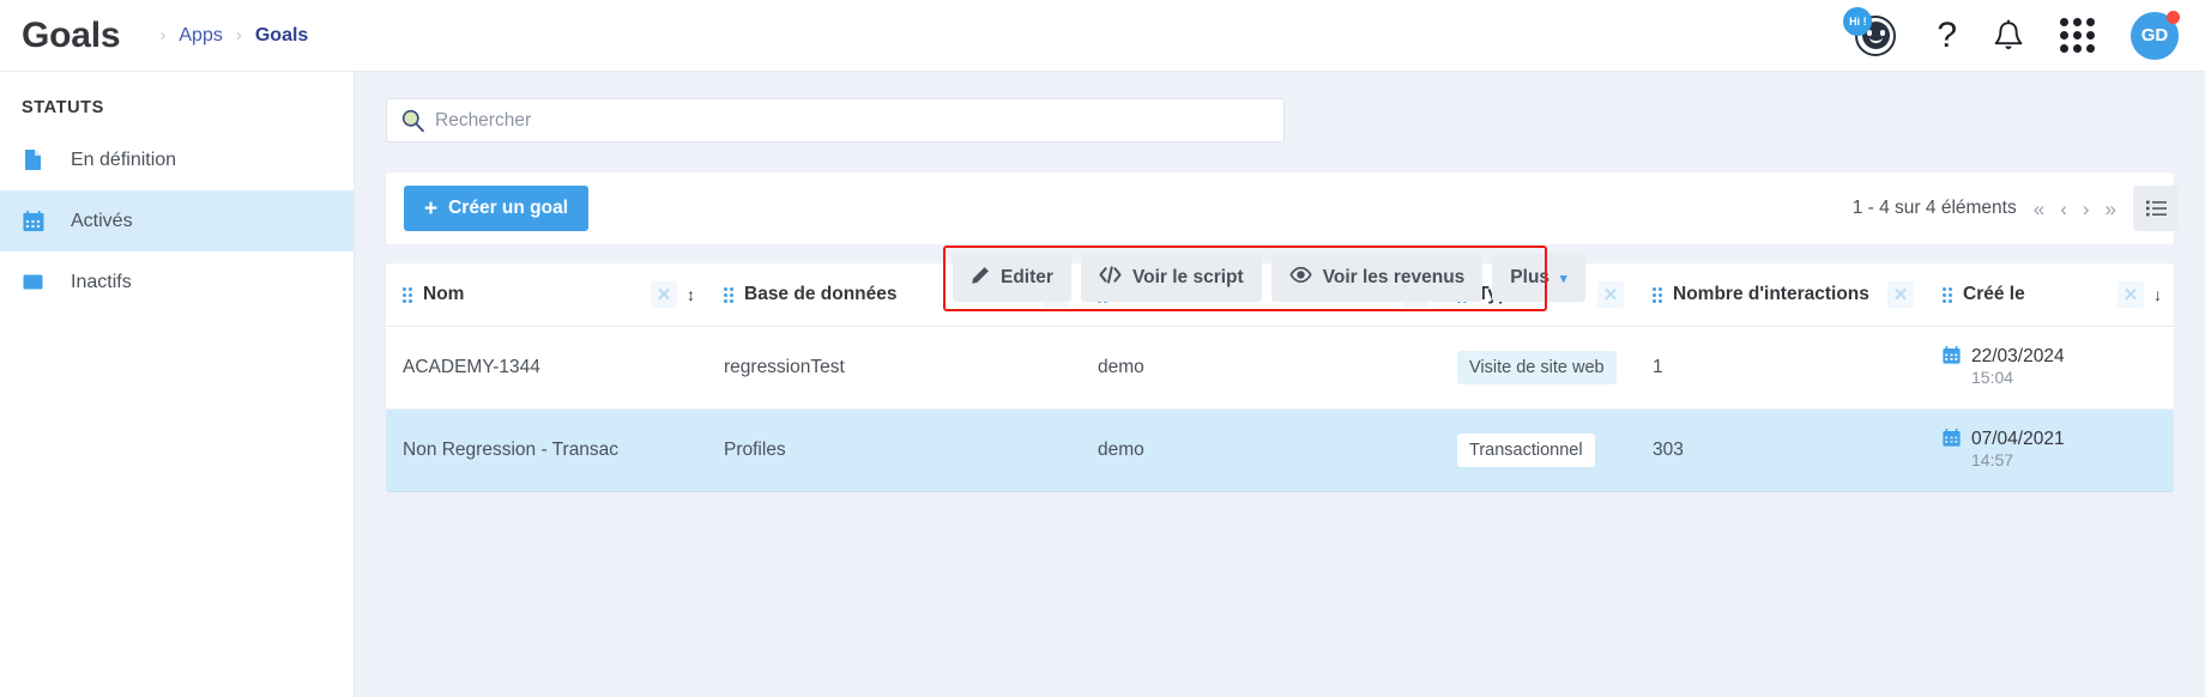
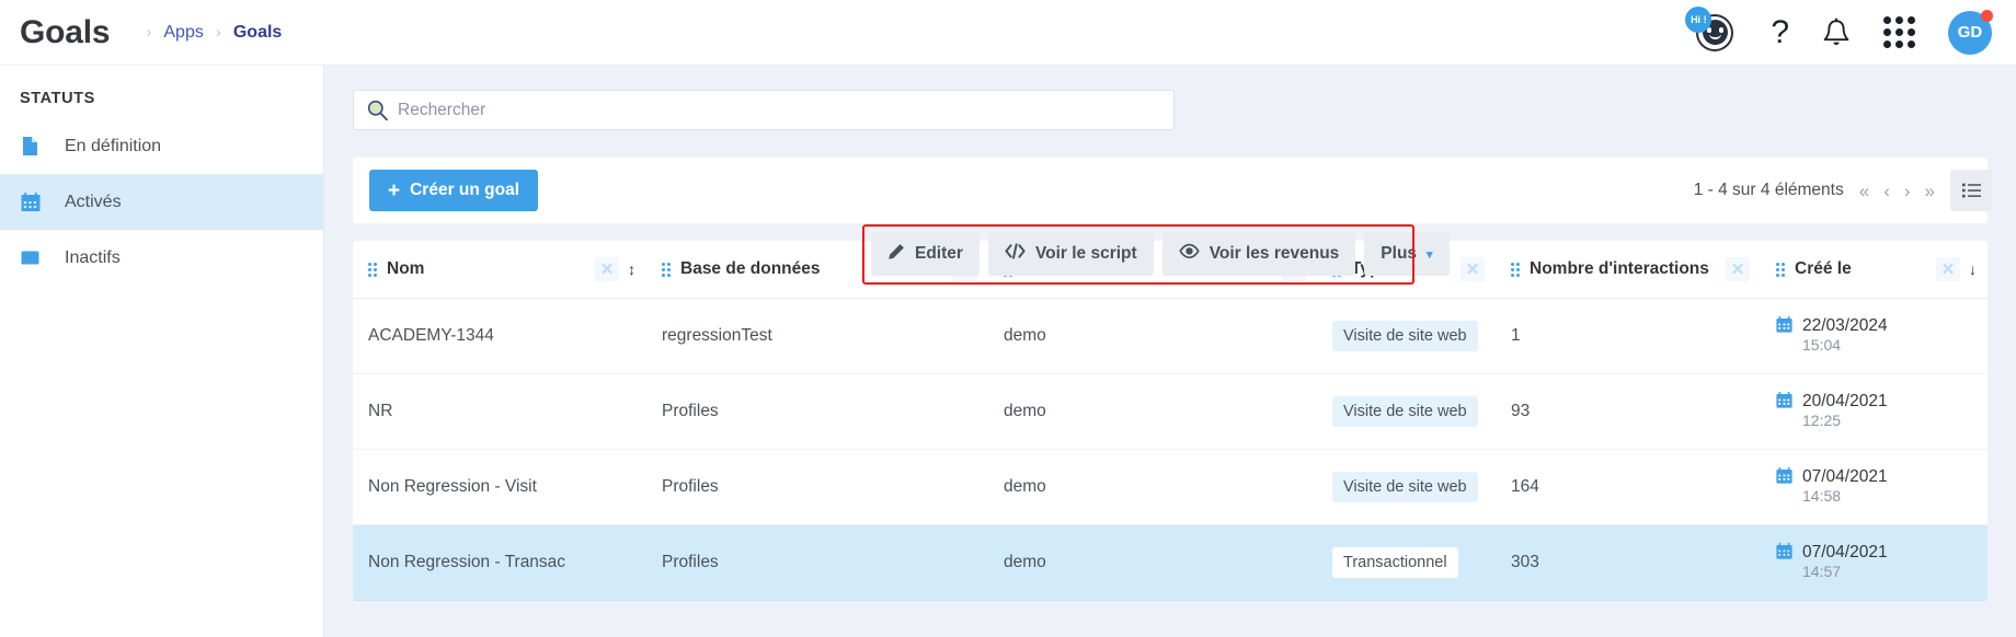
  Goals
  ›
  Apps
  ›
  Goals
  Hi !
  ?
  GD
  STATUTS
  En définition
  Activés
  Inactifs
  Rechercher
  +
  Créer un goal
  Editer
  Voir le script
  Voir les revenus
  Plus
  ▾
  1 - 4 sur 4 éléments
  «
  ‹
  ›
  »
  Nom ✕ ↕	Base de données		T ✕	Nombre d'interactions ✕	Créé le ✕ ↓
  ACADEMY-1344	regressionTest	demo	Visite de site web	1	22/03/202415:04
+ NR	Profiles	demo	Visite de site web	93	20/04/202112:25
+ Non Regression - Visit	Profiles	demo	Visite de site web	164	07/04/202114:58
  Non Regression - Transac	Profiles	demo	Transactionnel	303	07/04/202114:57
